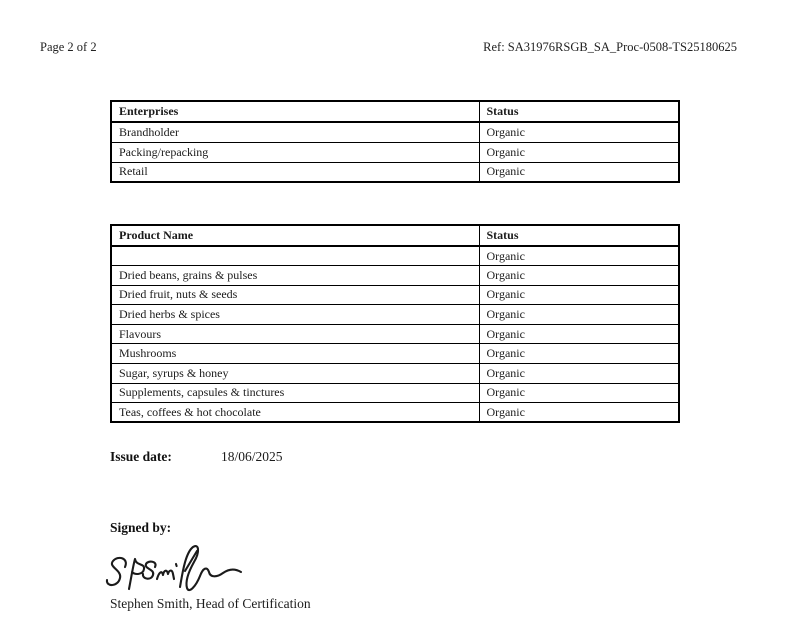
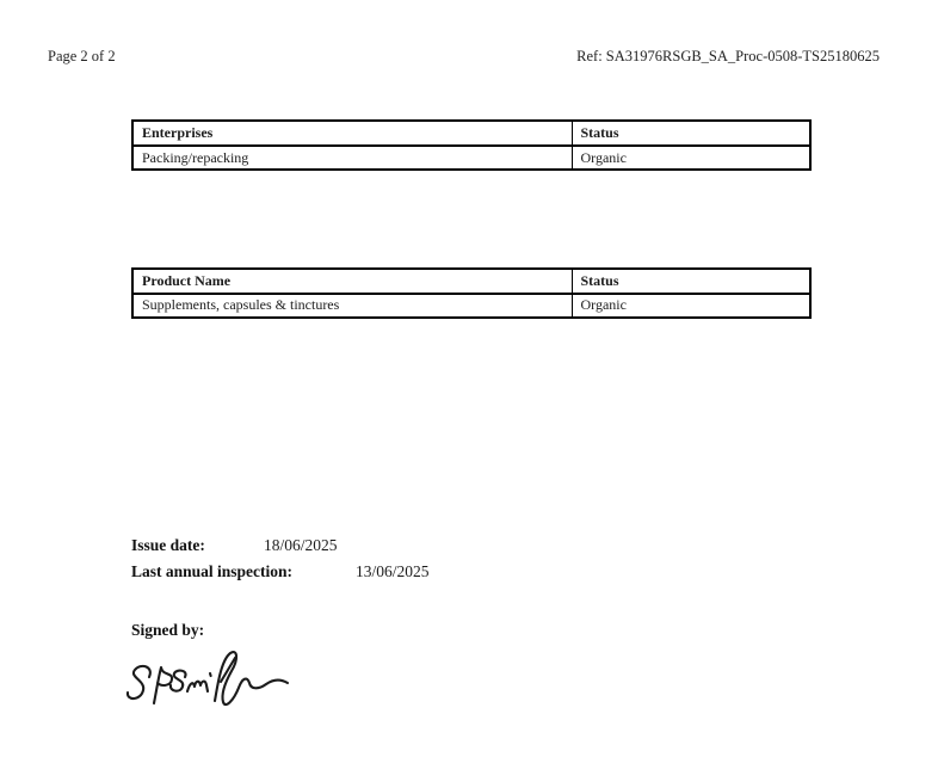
  Page 2 of 2
  Ref: SA31976RSGB_SA_Proc-0508-TS25180625
  Enterprises	Status
- Brandholder	Organic
  Packing/repacking	Organic
- Retail	Organic
  Product Name	Status
- 	Organic
- Dried beans, grains & pulses	Organic
- Dried fruit, nuts & seeds	Organic
- Dried herbs & spices	Organic
- Flavours	Organic
- Mushrooms	Organic
- Sugar, syrups & honey	Organic
  Supplements, capsules & tinctures	Organic
- Teas, coffees & hot chocolate	Organic
  Issue date:
  18/06/2025
+ Last annual inspection:
+ 13/06/2025
  Signed by:
- Stephen Smith, Head of Certification
